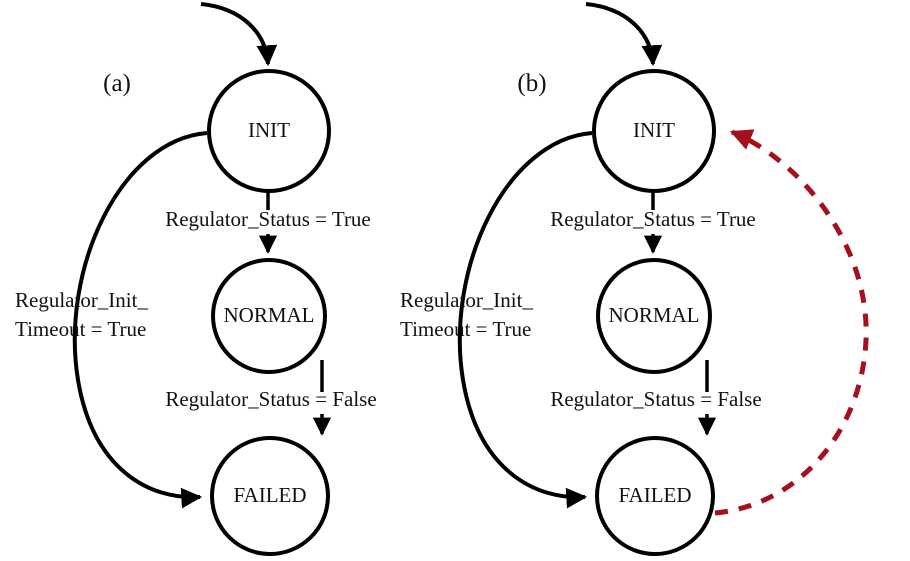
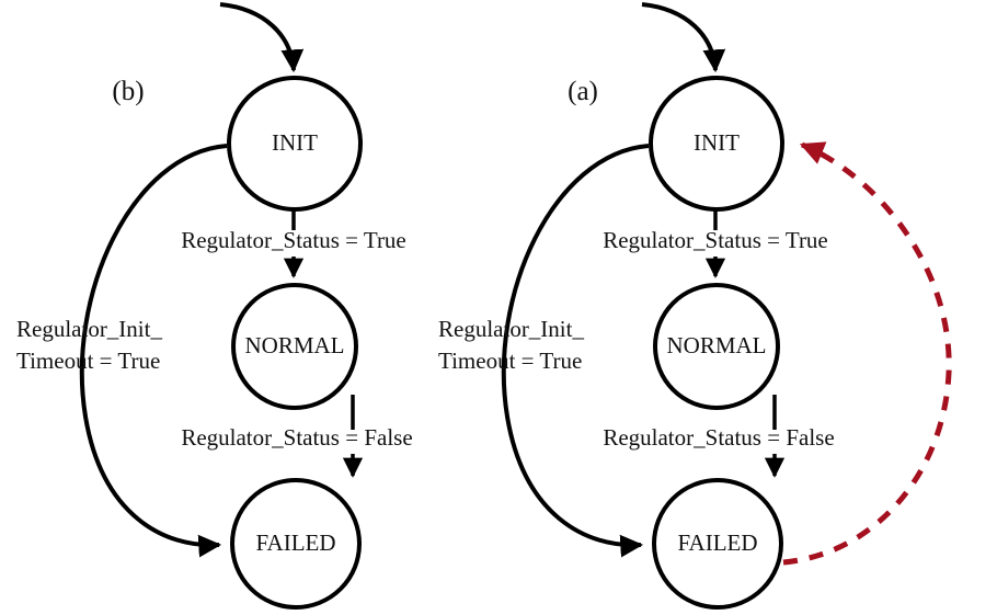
- (a)
+ (b)
  INIT
  NORMAL
  FAILED
  Regulator_Status = True
  Regulator_Status = False
  Regulator_Init_
  Timeout = True
- (b)
+ (a)
  INIT
  NORMAL
  FAILED
  Regulator_Status = True
  Regulator_Status = False
  Regulator_Init_
  Timeout = True
